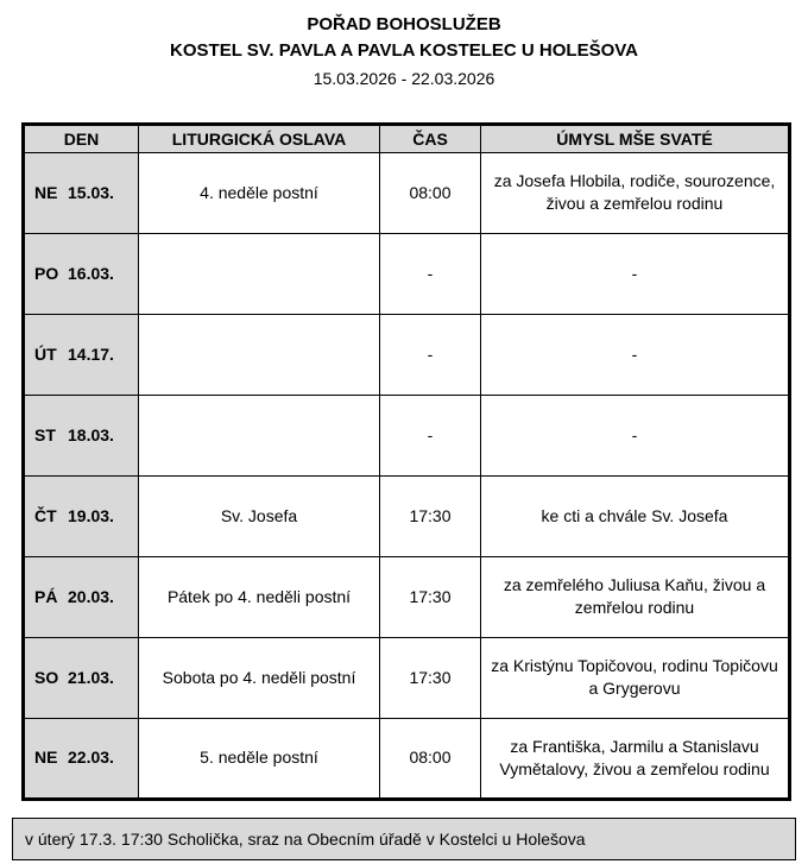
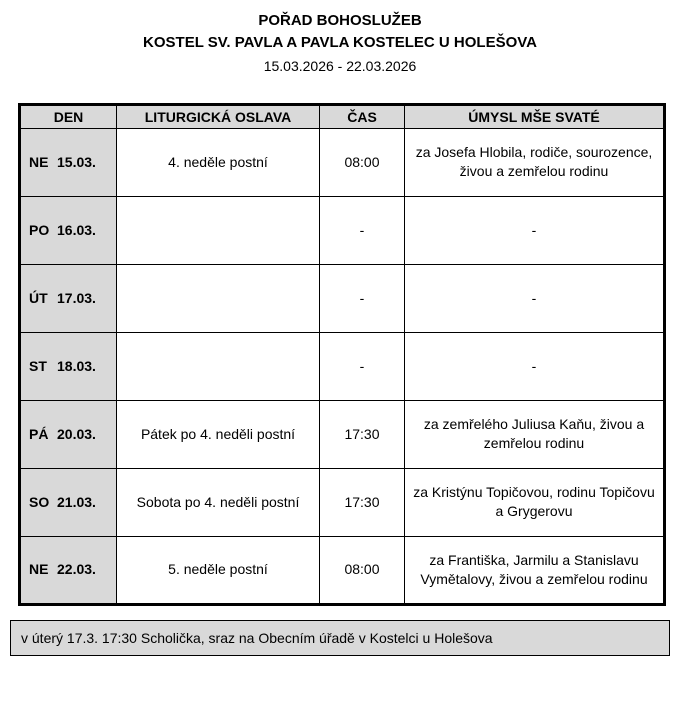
  POŘAD BOHOSLUŽEB
  KOSTEL SV. PAVLA A PAVLA KOSTELEC U HOLEŠOVA
  15.03.2026 - 22.03.2026
  DEN	LITURGICKÁ OSLAVA	ČAS	ÚMYSL MŠE SVATÉ
  NE 15.03.	4. neděle postní	08:00	za Josefa Hlobila, rodiče, sourozence, živou a zemřelou rodinu
  PO 16.03.		-	-
- ÚT 14.17.		-	-
+ ÚT 17.03.		-	-
  ST 18.03.		-	-
- ČT 19.03.	Sv. Josefa	17:30	ke cti a chvále Sv. Josefa
  PÁ 20.03.	Pátek po 4. neděli postní	17:30	za zemřelého Juliusa Kaňu, živou a zemřelou rodinu
  SO 21.03.	Sobota po 4. neděli postní	17:30	za Kristýnu Topičovou, rodinu Topičovu a Grygerovu
  NE 22.03.	5. neděle postní	08:00	za Františka, Jarmilu a Stanislavu Vymětalovy, živou a zemřelou rodinu
  v úterý 17.3. 17:30 Scholička, sraz na Obecním úřadě v Kostelci u Holešova
